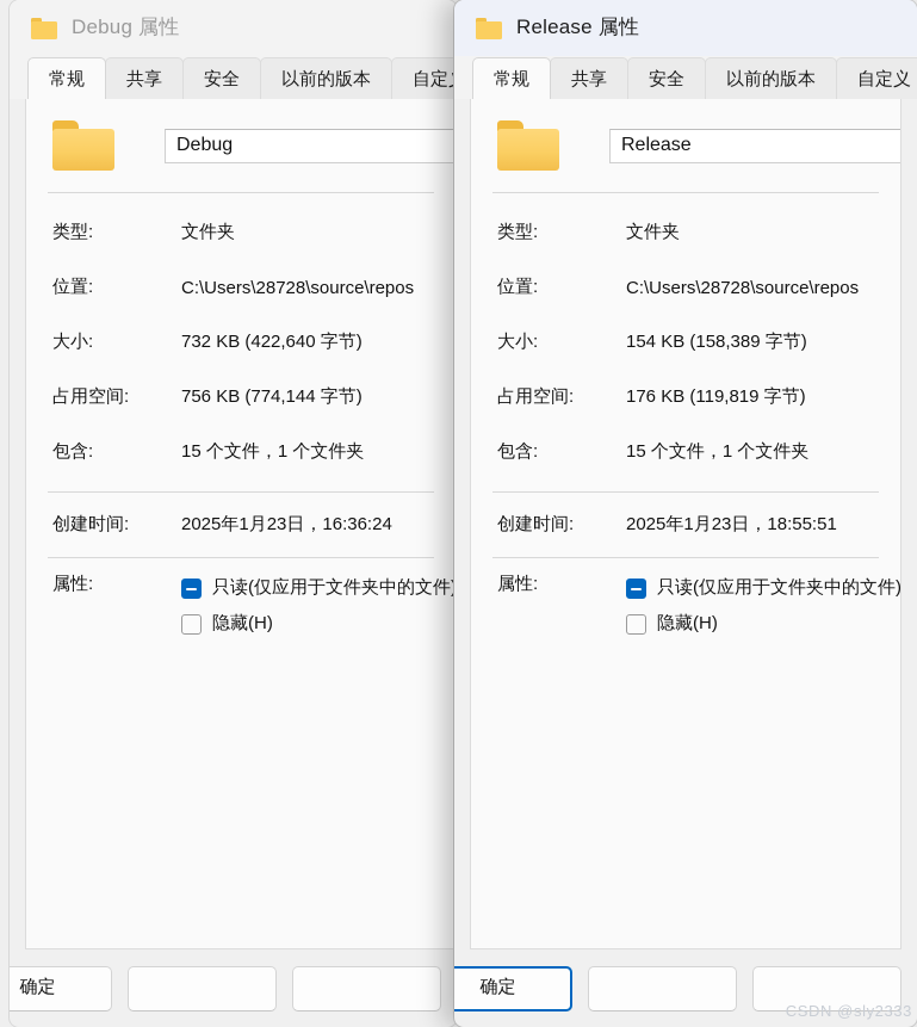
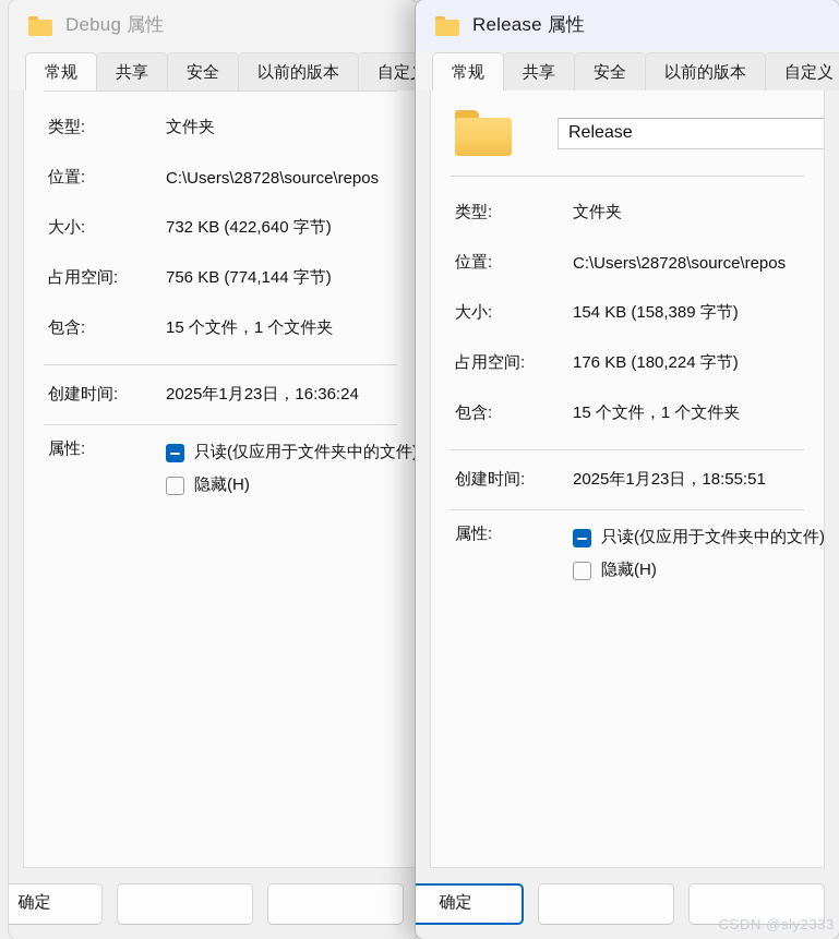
  Debug 属性
  常规
  共享
  安全
  以前的版本
- Debug
  类型:
  文件夹
  位置:
  C:\Users\28728\source\repos
  大小:
  732 KB (422,640 字节)
  占用空间:
  756 KB (774,144 字节)
  包含:
  15 个文件，1 个文件夹
  创建时间:
  2025年1月23日，16:36:24
  属性:
  只读(仅应用于文件夹中的文件
  隐藏(H)
  确定
  Release 属性
  常规
  共享
  安全
  以前的版本
  自定义
  Release
  类型:
  文件夹
  位置:
  C:\Users\28728\source\repos
  大小:
  154 KB (158,389 字节)
  占用空间:
- 176 KB (119,819 字节)
+ 176 KB (180,224 字节)
  包含:
  15 个文件，1 个文件夹
  创建时间:
  2025年1月23日，18:55:51
  属性:
  只读(仅应用于文件夹中的文件)
  隐藏(H)
  确定
  CSDN @sly2333
